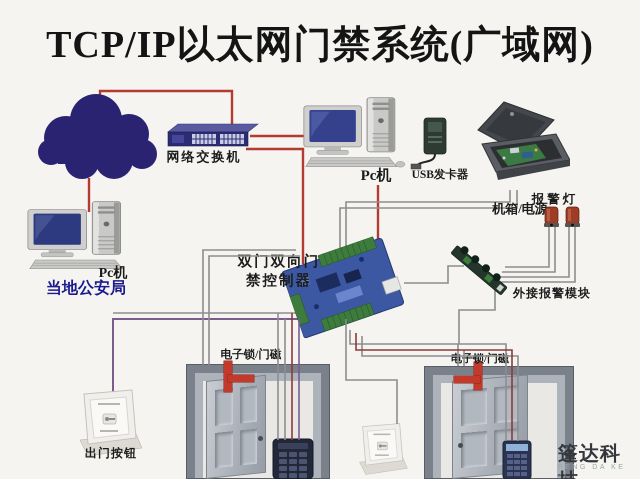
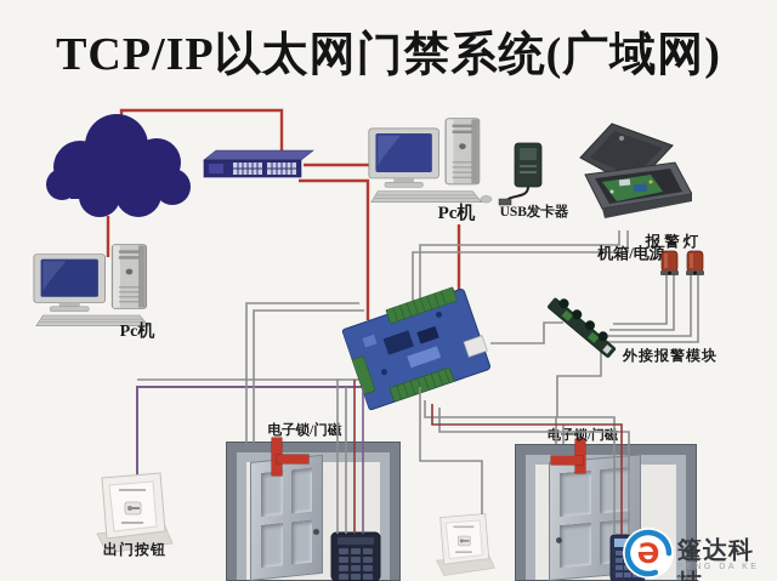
  TCP/IP以太网门禁系统(广域网)
- 网络交换机
  Pc机
  USB发卡器
  机箱/电源
  报警灯
  Pc机
- 当地公安局
- 双门双向门
- 禁控制器
  外接报警模块
  电子锁/门磁
  电子锁/门磁
  出门按钮
+ Ə
  篷达科
